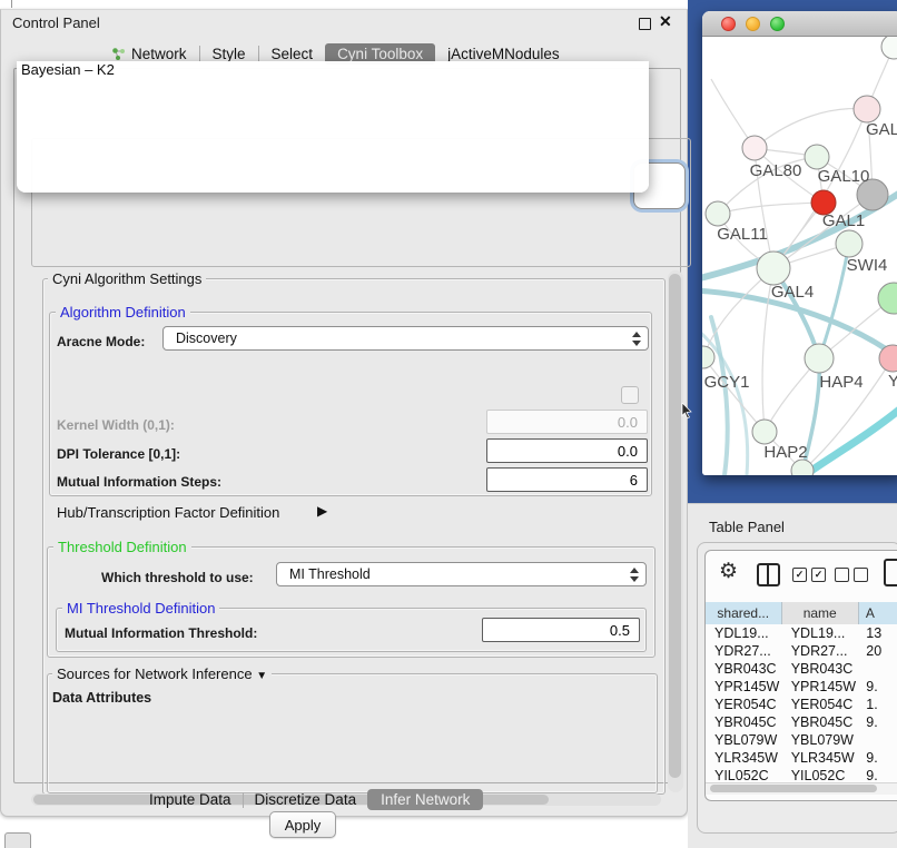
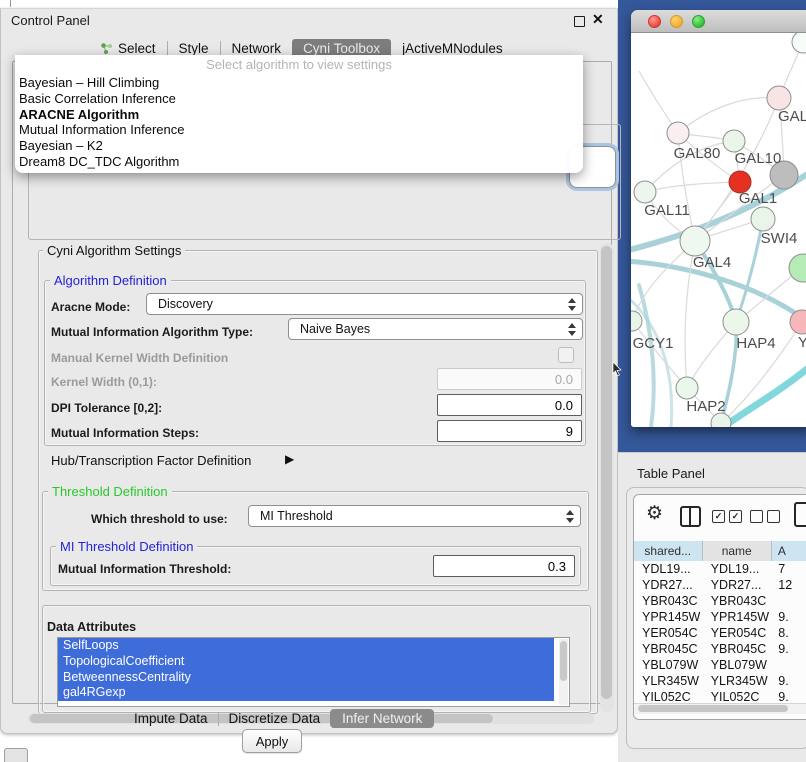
  Control Panel
  ✕
- Network
+ Select
  Style
- Select
+ Network
  Cyni Toolbox
  jActiveMNodules
  Cyni Algorithm Settings
  Algorithm Definition
  Aracne Mode:
  Discovery
+ Mutual Information Algorithm Type:
+ Naive Bayes
+ Manual Kernel Width Definition
  Kernel Width (0,1):
  0.0
- DPI Tolerance [0,1]:
+ DPI Tolerance [0,2]:
  0.0
  Mutual Information Steps:
- 6
+ 9
  Hub/Transcription Factor Definition
  ▶
  Threshold Definition
  Which threshold to use:
  MI Threshold
  MI Threshold Definition
  Mutual Information Threshold:
- 0.5
+ 0.3
- Sources for Network Inference ▼
  Data Attributes
+ SelfLoops
+ TopologicalCoefficient
+ BetweennessCentrality
+ gal4RGexp
  Apply
  Impute Data
  Discretize Data
  Infer Network
+ Select algorithm to view settings
+ Bayesian – Hill Climbing
+ Basic Correlation Inference
+ ARACNE Algorithm
+ Mutual Information Inference
  Bayesian – K2
+ Dream8 DC_TDC Algorithm
  GAL
  GAL80
  GAL10
  GAL1
  GAL11
  SWI4
  GAL4
  GCY1
  HAP4
  Y
  HAP2
  Table Panel
  ⚙
  ✓
  ✓
  shared...
  name
  A
  YDL19...
  YDL19...
- 13
+ 7
  YDR27...
  YDR27...
- 20
+ 12
  YBR043C
  YBR043C
  YPR145W
  YPR145W
  9.
  YER054C
  YER054C
- 1.
+ 8.
  YBR045C
  YBR045C
  9.
  YBL079W
  YBL079W
  YLR345W
  YLR345W
  9.
  YIL052C
  YIL052C
  9.
